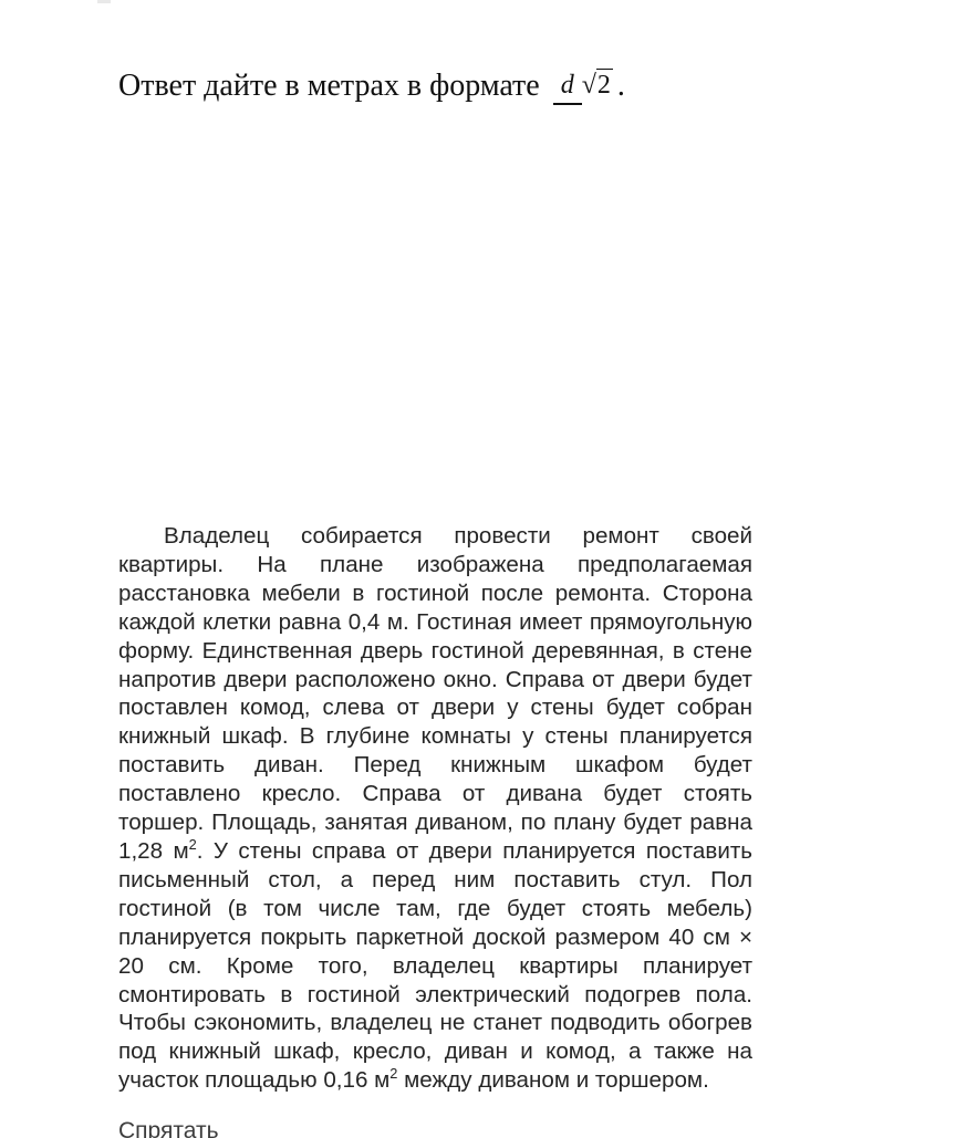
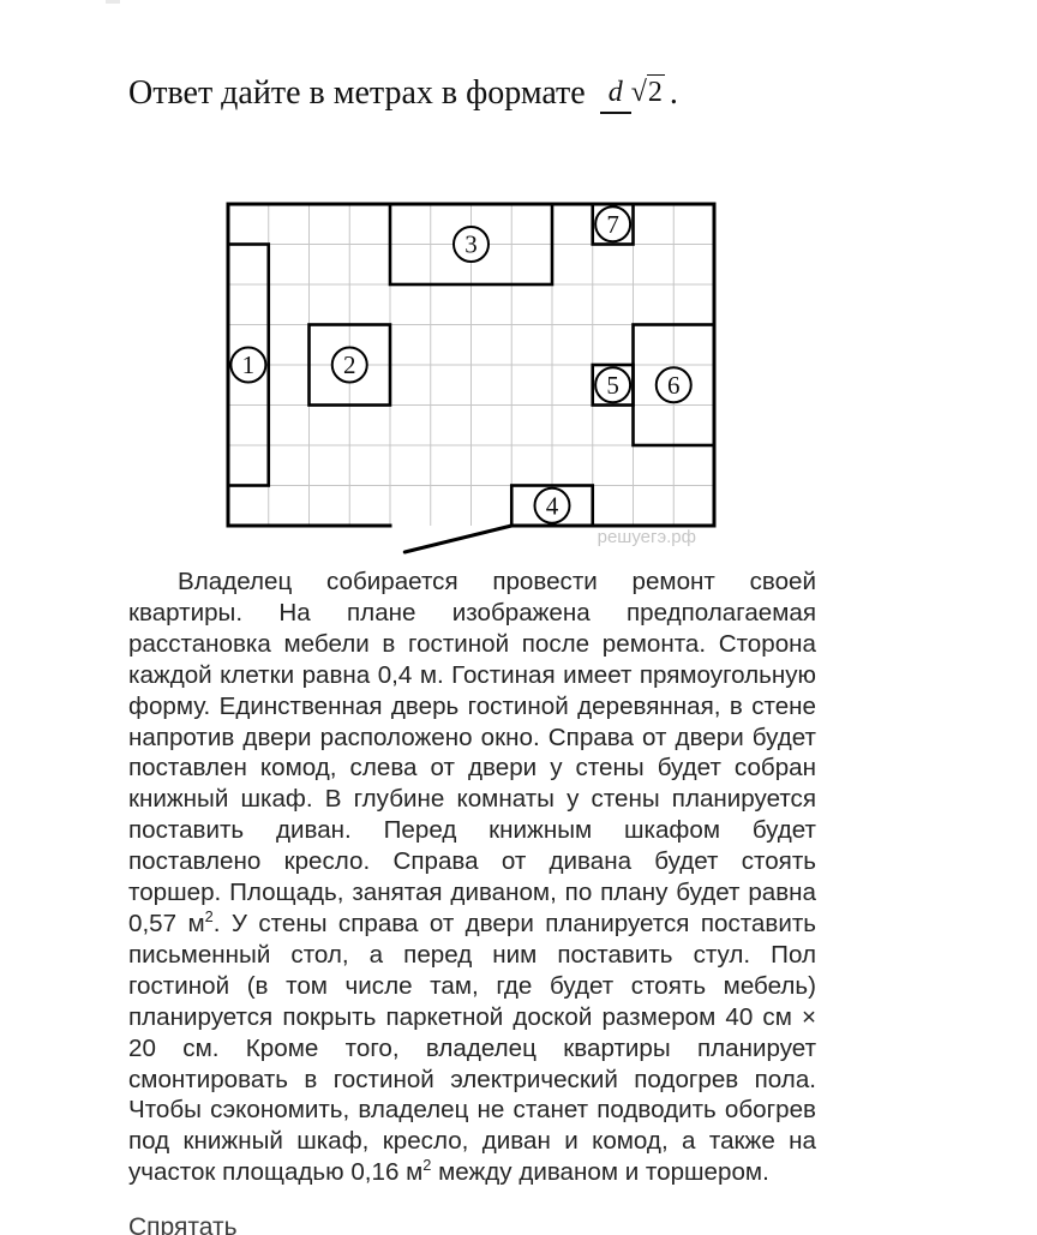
  Ответ дайте в метрах в формате d √2 .
+ 1
+ 2
+ 3
+ 4
+ 5
+ 6
+ 7
+ решуегэ.рф
- Владелец собирается провести ремонт своей квартиры. На плане изображена предполагаемая расстановка мебели в гостиной после ремонта. Сторона каждой клетки равна 0,4 м. Гостиная имеет прямоугольную форму. Единственная дверь гостиной деревянная, в стене напротив двери расположено окно. Справа от двери будет поставлен комод, слева от двери у стены будет собран книжный шкаф. В глубине комнаты у стены планируется поставить диван. Перед книжным шкафом будет поставлено кресло. Справа от дивана будет стоять торшер. Площадь, занятая диваном, по плану будет равна 1,28 м2. У стены справа от двери планируется поставить письменный стол, а перед ним поставить стул. Пол гостиной (в том числе там, где будет стоять мебель) планируется покрыть паркетной доской размером 40 см × 20 см. Кроме того, владелец квартиры планирует смонтировать в гостиной электрический подогрев пола. Чтобы сэкономить, владелец не станет подводить обогрев под книжный шкаф, кресло, диван и комод, а также на участок площадью 0,16 м2 между диваном и торшером.
+ Владелец собирается провести ремонт своей квартиры. На плане изображена предполагаемая расстановка мебели в гостиной после ремонта. Сторона каждой клетки равна 0,4 м. Гостиная имеет прямоугольную форму. Единственная дверь гостиной деревянная, в стене напротив двери расположено окно. Справа от двери будет поставлен комод, слева от двери у стены будет собран книжный шкаф. В глубине комнаты у стены планируется поставить диван. Перед книжным шкафом будет поставлено кресло. Справа от дивана будет стоять торшер. Площадь, занятая диваном, по плану будет равна 0,57 м2. У стены справа от двери планируется поставить письменный стол, а перед ним поставить стул. Пол гостиной (в том числе там, где будет стоять мебель) планируется покрыть паркетной доской размером 40 см × 20 см. Кроме того, владелец квартиры планирует смонтировать в гостиной электрический подогрев пола. Чтобы сэкономить, владелец не станет подводить обогрев под книжный шкаф, кресло, диван и комод, а также на участок площадью 0,16 м2 между диваном и торшером.
  Спрятать
